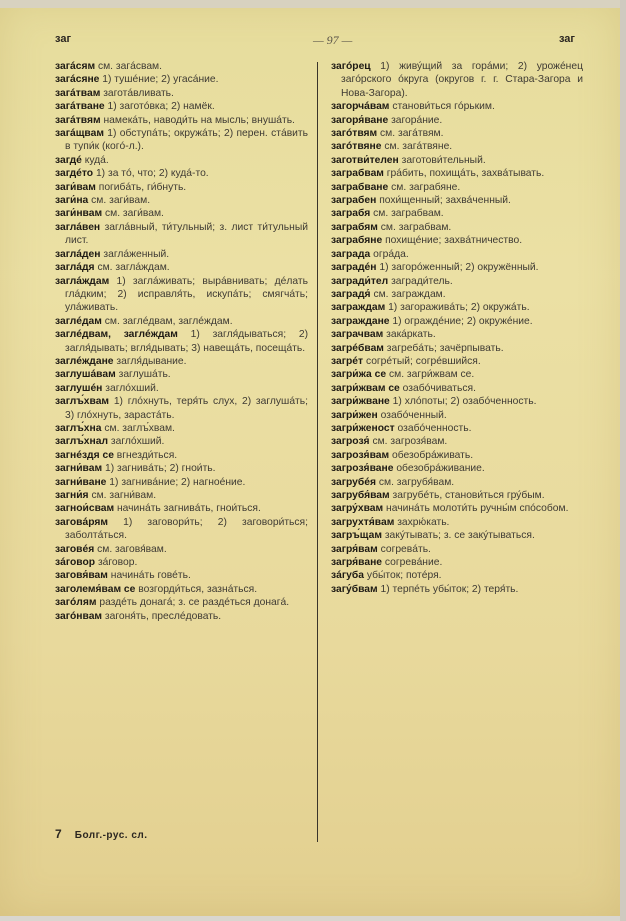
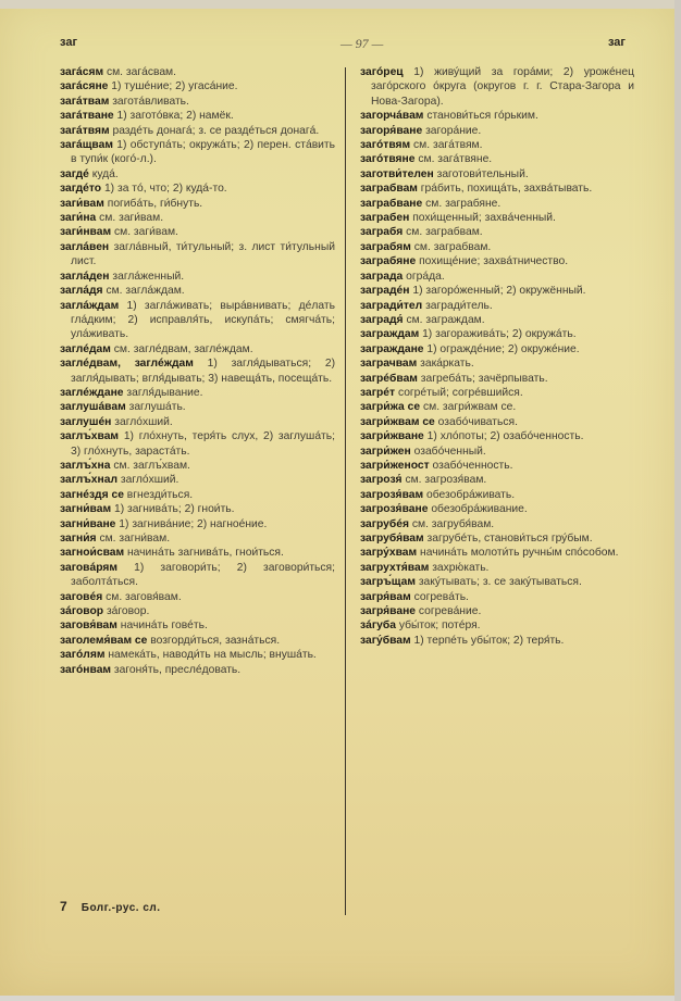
  заг
  — 97 —
  заг
  загáсям см. загáсвам.
  загáсяне 1) тушéние; 2) угасáние.
  загáтвам заготáвливать.
  загáтване 1) заготóвка; 2) намёк.
- загáтвям намекáть, наводи́ть на мысль; внушáть.
+ загáтвям раздéть донагá; з. се раздéться донагá.
  загáщвам 1) обступáть; окружáть; 2) перен. стáвить в тупи́к (когó-л.).
  загдé кудá.
  загдéто 1) за тó, что; 2) кудá-то.
  заги́вам погибáть, ги́бнуть.
  заги́на см. заги́вам.
  заги́нвам см. заги́вам.
  заглáвен заглáвный, ти́тульный; з. лист ти́тульный лист.
  заглáден заглáженный.
  заглáдя см. заглáждам.
  заглáждам 1) заглáживать; вырáвнивать; дéлать глáдким; 2) исправля́ть, искупáть; смягчáть; улáживать.
  заглéдам см. заглéдвам, заглéждам.
  заглéдвам, заглéждам 1) загля́дываться; 2) загля́дывать; вгля́дывать; 3) навещáть, посещáть.
  заглéждане загля́дывание.
  заглушáвам заглушáть.
  заглушéн заглóхший.
  заглъ́хвам 1) глóхнуть, теря́ть слух, 2) заглушáть; 3) глóхнуть, зарастáть.
  заглъ́хна см. заглъ́хвам.
  заглъ́хнал заглóхший.
  загнéздя се вгнезди́ться.
  загни́вам 1) загнивáть; 2) гнои́ть.
  загни́ване 1) загнивáние; 2) нагноéние.
  загни́я см. загни́вам.
  загнои́свам начинáть загнивáть, гнои́ться.
  заговáрям 1) заговори́ть; 2) заговори́ться; заболтáться.
  заговéя см. заговя́вам.
  зáговор зáговор.
  заговя́вам начинáть говéть.
  заголемя́вам се возгорди́ться, зазнáться.
- загóлям раздéть донагá; з. се раздéться донагá.
+ загóлям намекáть, наводи́ть на мысль; внушáть.
  загóнвам загоня́ть, преслéдовать.
  загóрец 1) живу́щий за горáми; 2) урожéнец загóрского óкруга (округов г. г. Стара-Загора и Нова-Загора).
  загорчáвам станови́ться гóрьким.
  загоря́ване загорáние.
  загóтвям см. загáтвям.
  загóтвяне см. загáтвяне.
  заготви́телен заготови́тельный.
  заграбвам грáбить, похищáть, захвáтывать.
  заграбване см. заграбяне.
  заграбен похи́щенный; захвáченный.
  заграбя см. заграбвам.
  заграбям см. заграбвам.
  заграбяне похищéние; захвáтничество.
  заграда огрáда.
  заградéн 1) загорóженный; 2) окружённый.
  загради́тел загради́тель.
  заградя́ см. заграждам.
  заграждам 1) загораживáть; 2) окружáть.
  заграждане 1) ограждéние; 2) окружéние.
  заграчвам закáркать.
  загрéбвам загребáть; зачёрпывать.
  загрéт согрéтый; согрéвшийся.
  загри́жа се см. загри́жвам се.
  загри́жвам се озабóчиваться.
  загри́жване 1) хлóпоты; 2) озабóченность.
  загри́жен озабóченный.
  загри́женост озабóченность.
  загрозя́ см. загрозя́вам.
  загрозя́вам обезобрáживать.
  загрозя́ване обезобрáживание.
  загрубéя см. загрубя́вам.
  загрубя́вам загрубéть, станови́ться гру́бым.
  загру́хвам начинáть молоти́ть ручны́м спóсобом.
  загрухтя́вам захрю́кать.
  загръ́щам заку́тывать; з. се заку́тываться.
  загря́вам согревáть.
  загря́ване согревáние.
  зáгуба убы́ток; потéря.
  загу́бвам 1) терпéть убы́ток; 2) теря́ть.
  7 Болг.-рус. сл.
